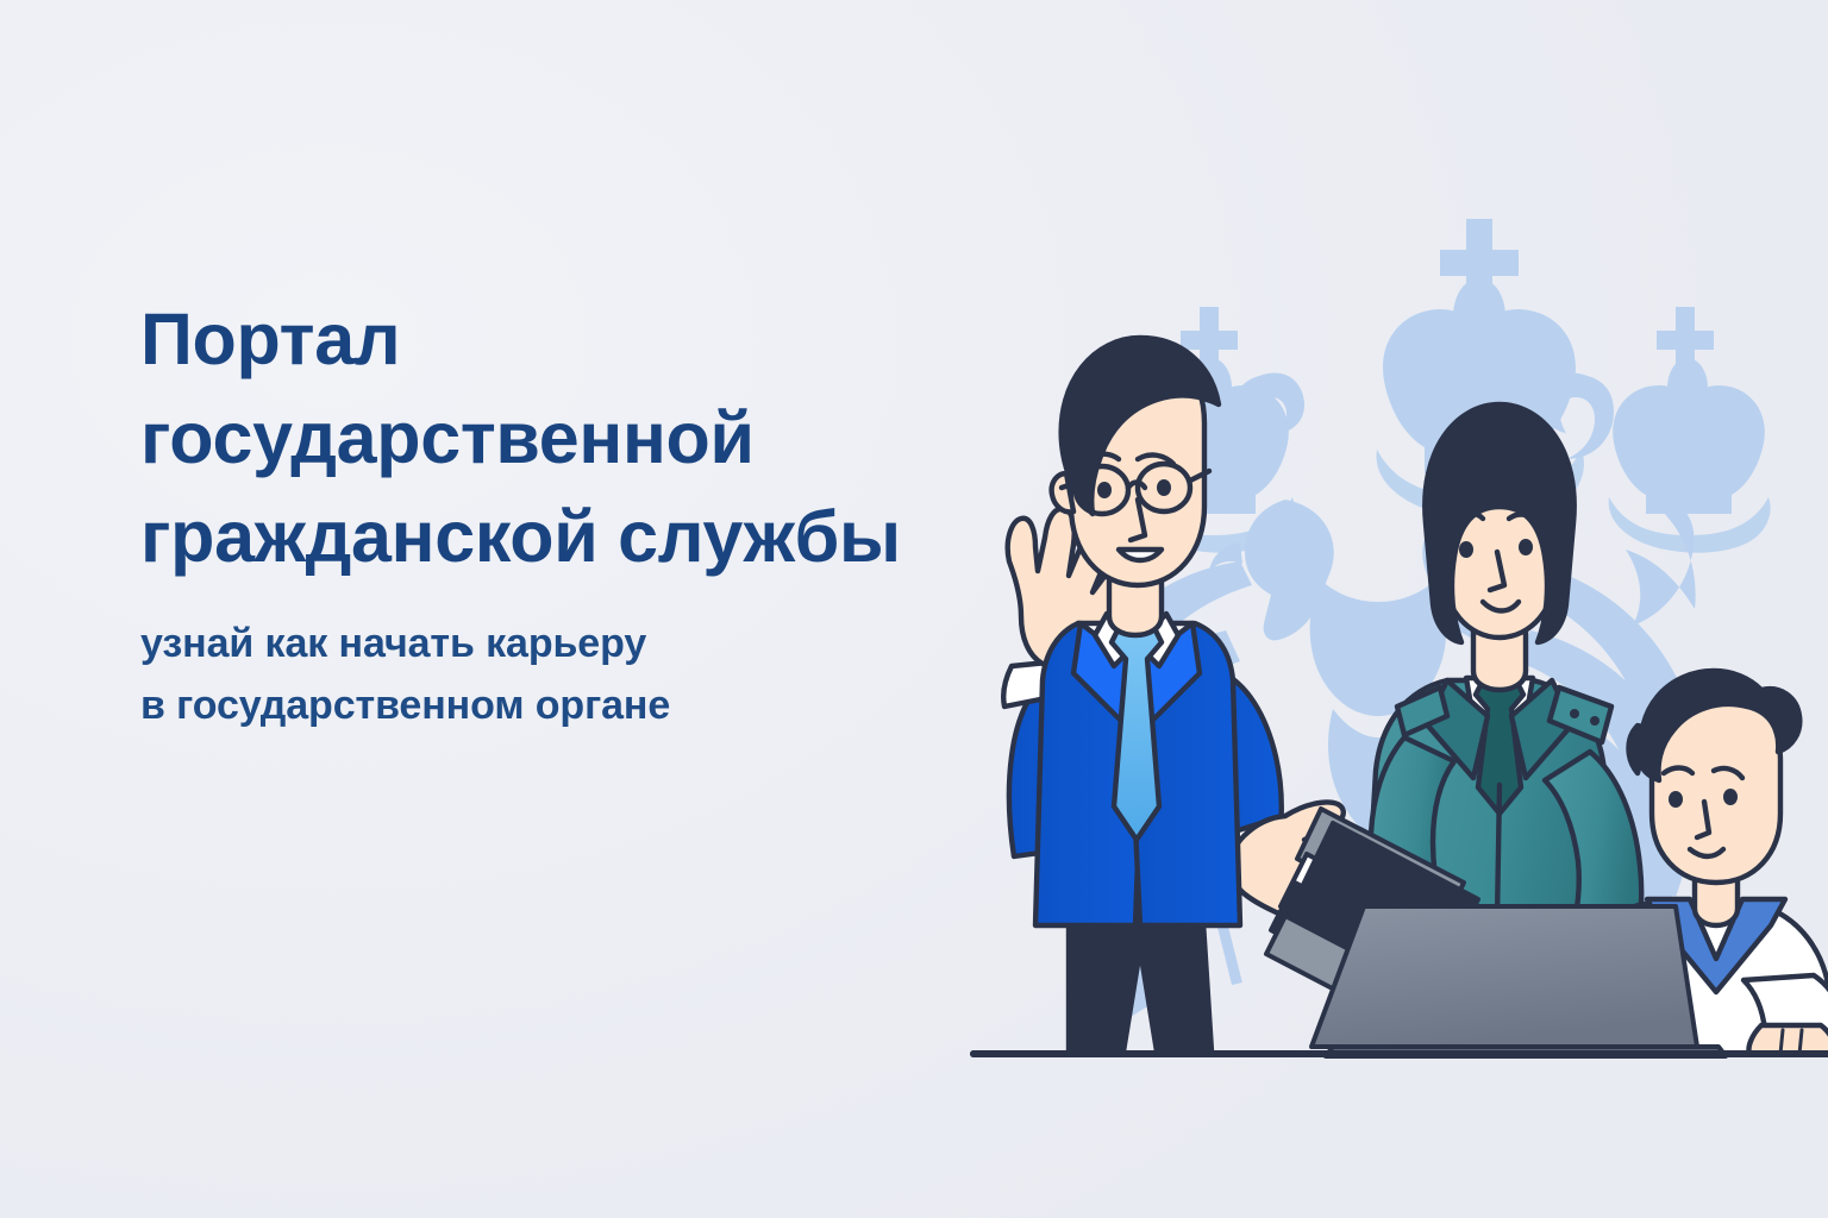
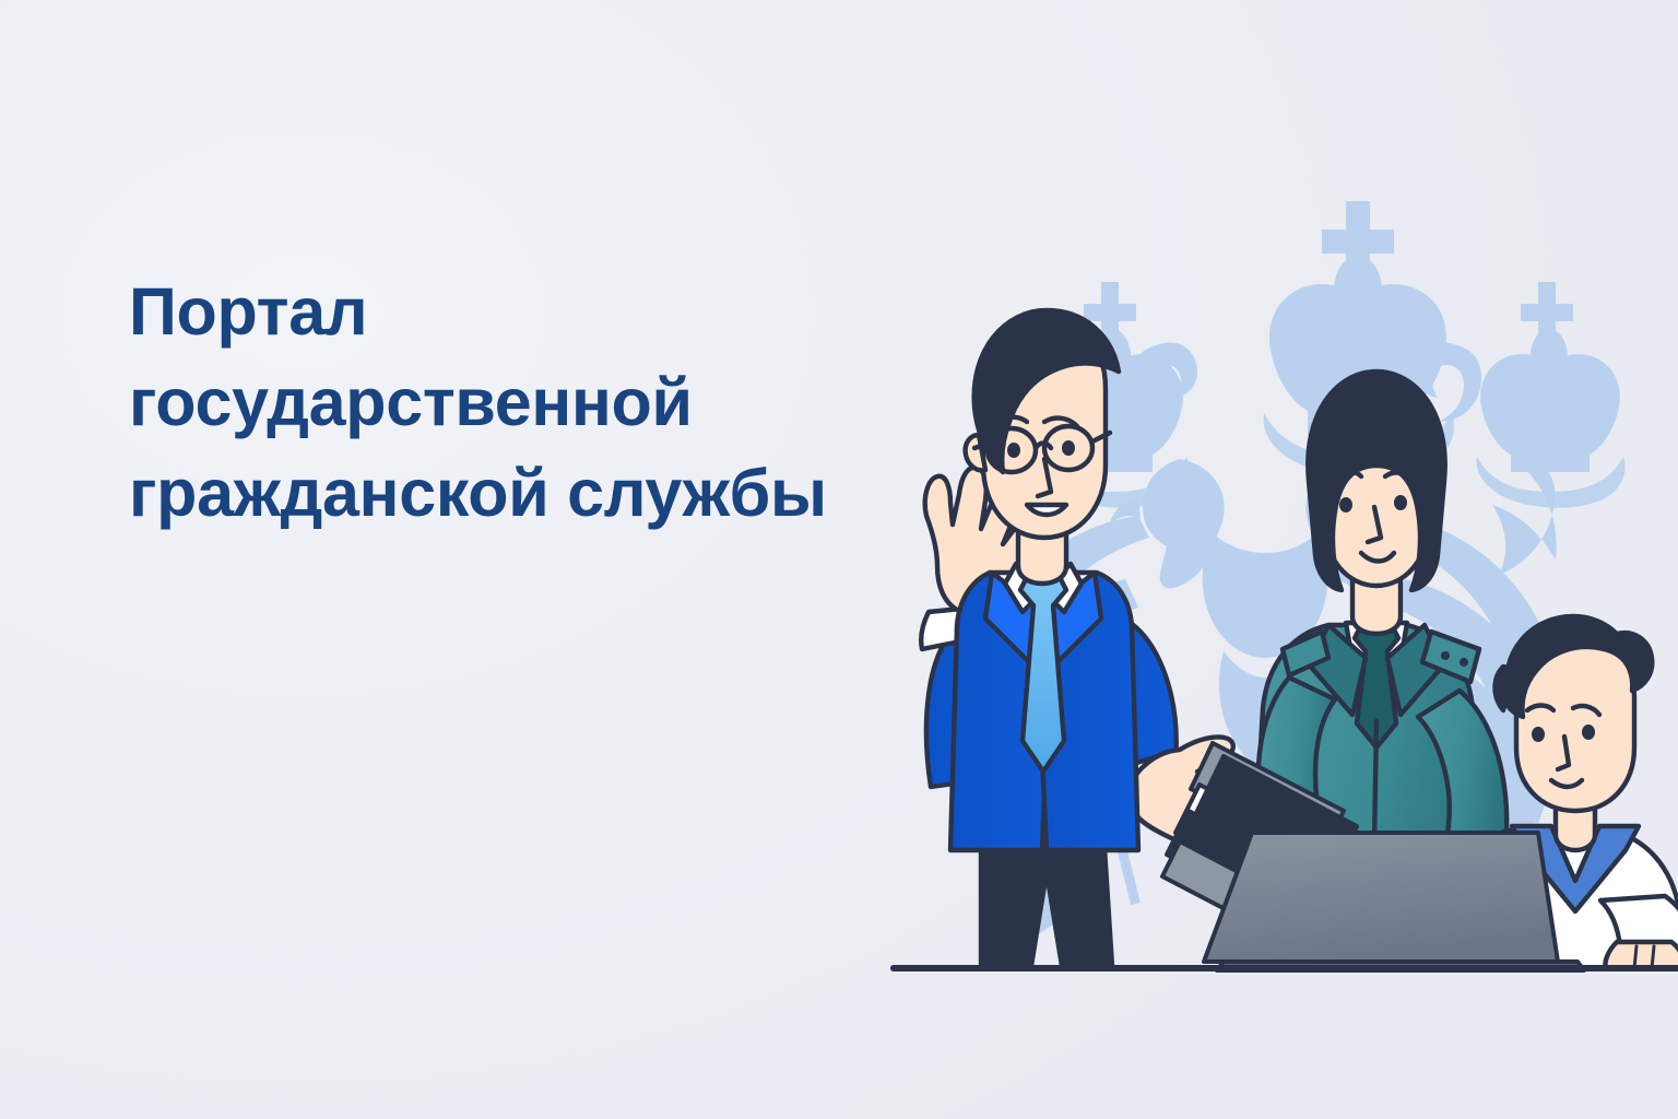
  Портал
  государственной
  гражданской службы
- узнай как начать карьеру
- в государственном органе
